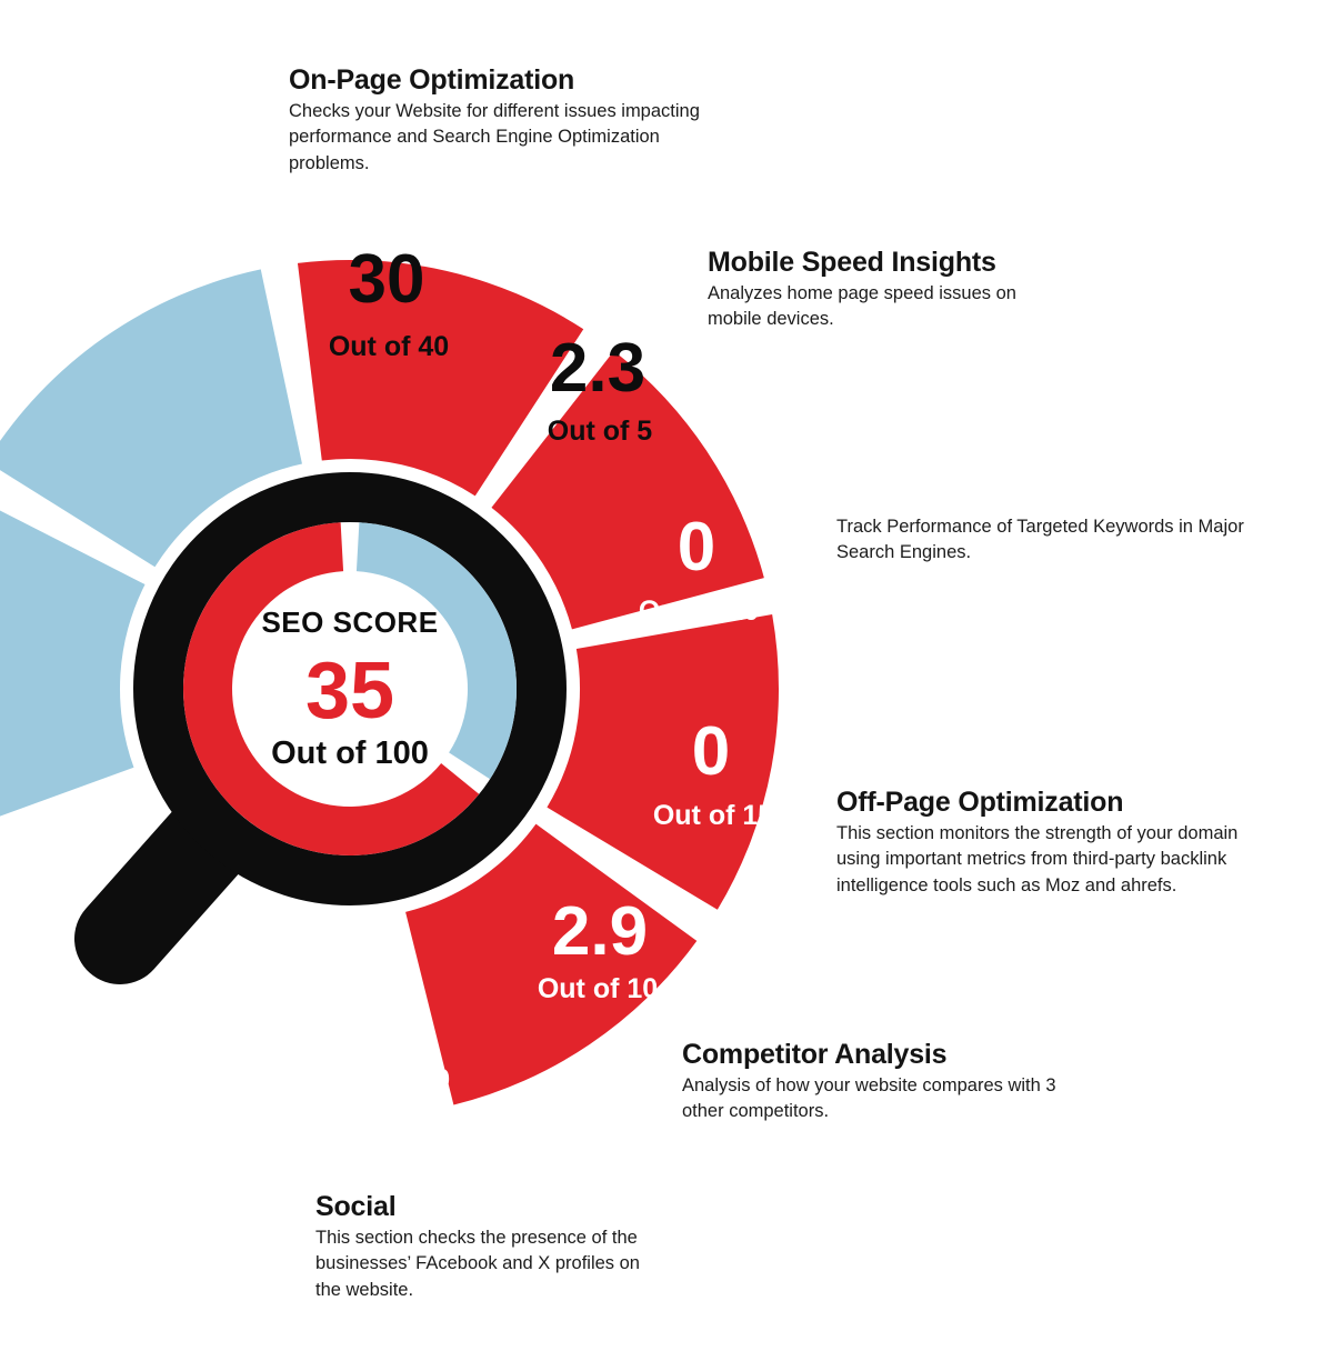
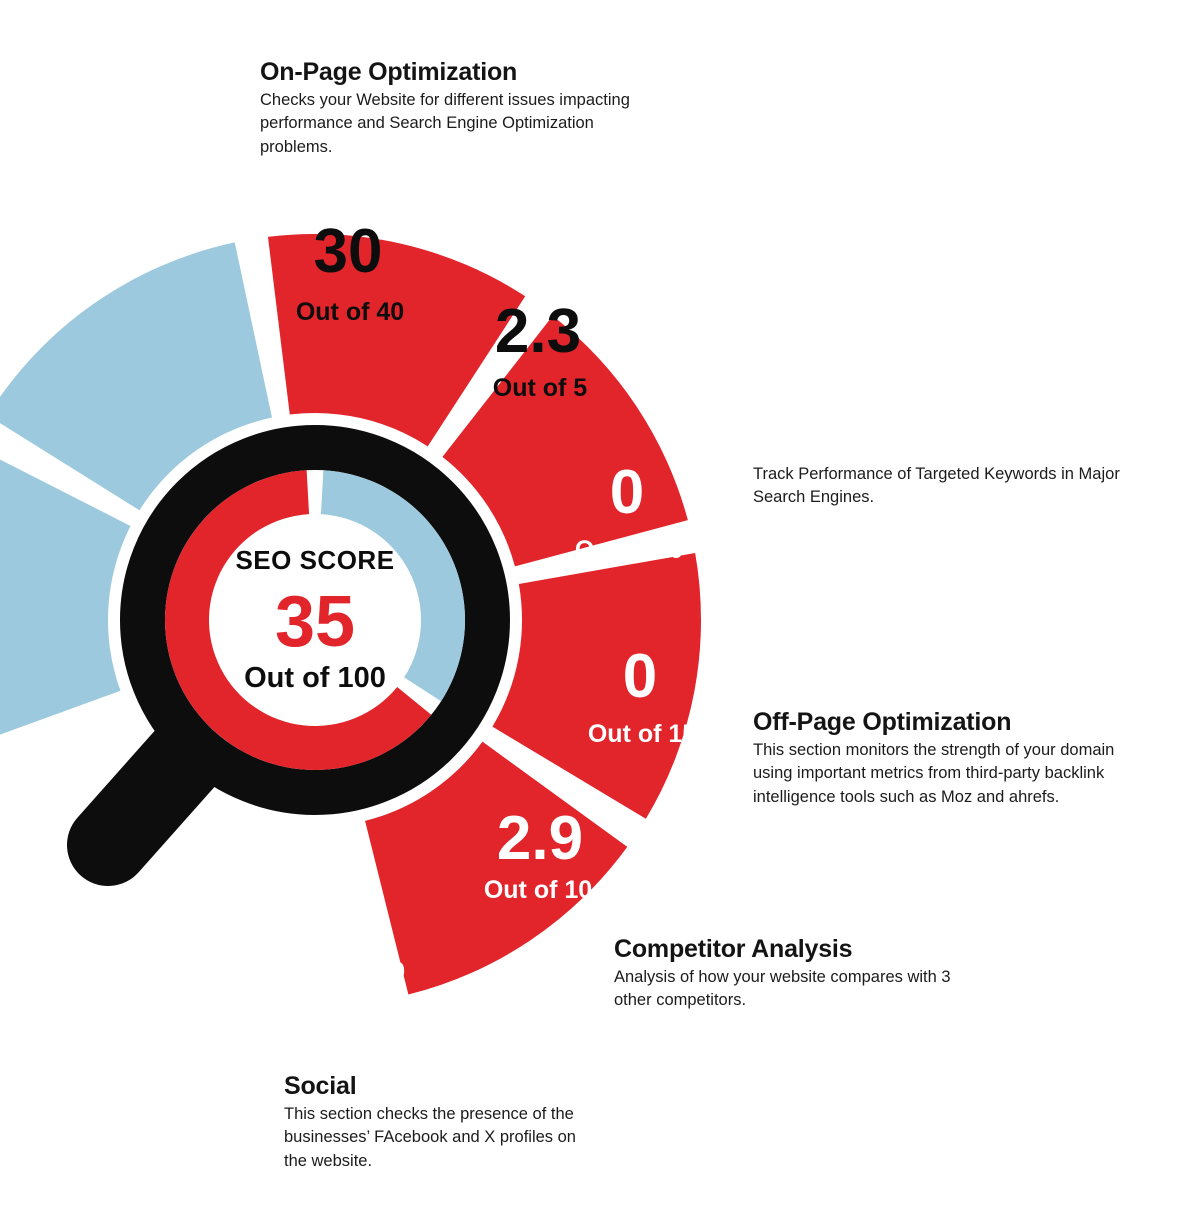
  SEO SCORE
  35
  Out of 100
  30
  Out of 40
  2.3
  Out of 5
  0
  Out of 20
  0
  Out of 15
  2.9
  Out of 10
  Out of 10
  On-Page Optimization
  Checks your Website for different issues impacting performance and Search Engine Optimization problems.
- Mobile Speed Insights
- Analyzes home page speed issues on mobile devices.
  Track Performance of Targeted Keywords in Major Search Engines.
  Off-Page Optimization
  This section monitors the strength of your domain using important metrics from third-party backlink intelligence tools such as Moz and ahrefs.
  Competitor Analysis
  Analysis of how your website compares with 3 other competitors.
  Social
  This section checks the presence of the businesses’ FAcebook and X profiles on the website.
